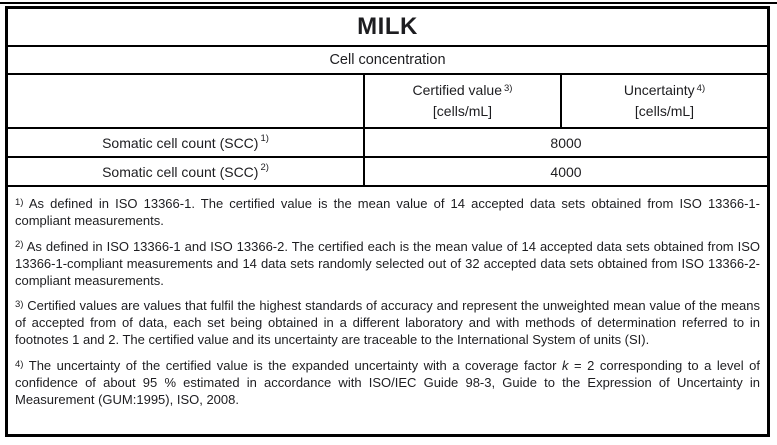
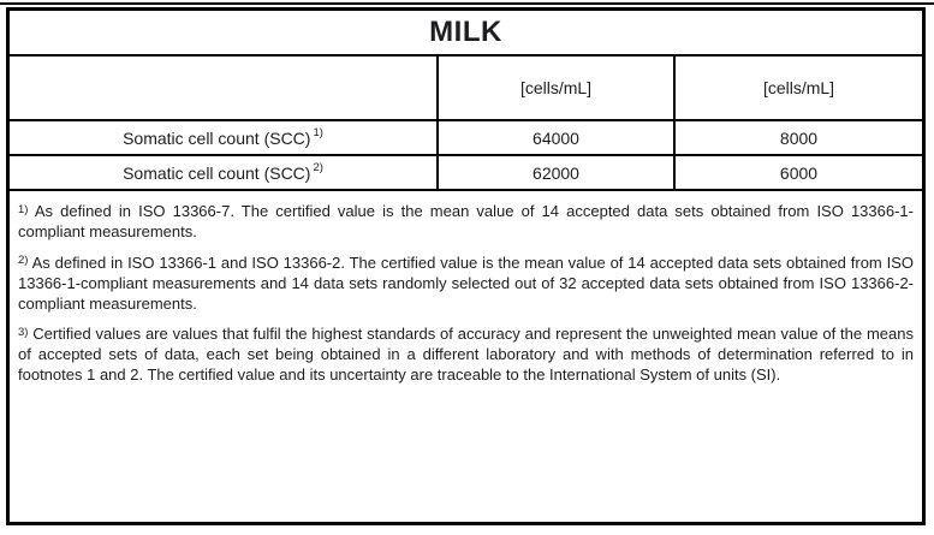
  MILK
- Cell concentration
- Certified value 3)
  [cells/mL]
- Uncertainty 4)
  [cells/mL]
  Somatic cell count (SCC)
  1)
+ 64000
  8000
  Somatic cell count (SCC)
  2)
+ 62000
- 4000
+ 6000
- 1) As defined in ISO 13366-1. The certified value is the mean value of 14 accepted data sets obtained from ISO 13366-1-compliant measurements.
+ 1) As defined in ISO 13366-7. The certified value is the mean value of 14 accepted data sets obtained from ISO 13366-1-compliant measurements.
- 2) As defined in ISO 13366-1 and ISO 13366-2. The certified each is the mean value of 14 accepted data sets obtained from ISO 13366-1-compliant measurements and 14 data sets randomly selected out of 32 accepted data sets obtained from ISO 13366-2-compliant measurements.
+ 2) As defined in ISO 13366-1 and ISO 13366-2. The certified value is the mean value of 14 accepted data sets obtained from ISO 13366-1-compliant measurements and 14 data sets randomly selected out of 32 accepted data sets obtained from ISO 13366-2-compliant measurements.
- 3) Certified values are values that fulfil the highest standards of accuracy and represent the unweighted mean value of the means of accepted from of data, each set being obtained in a different laboratory and with methods of determination referred to in footnotes 1 and 2. The certified value and its uncertainty are traceable to the International System of units (SI).
+ 3) Certified values are values that fulfil the highest standards of accuracy and represent the unweighted mean value of the means of accepted sets of data, each set being obtained in a different laboratory and with methods of determination referred to in footnotes 1 and 2. The certified value and its uncertainty are traceable to the International System of units (SI).
- 4) The uncertainty of the certified value is the expanded uncertainty with a coverage factor k = 2 corresponding to a level of confidence of about 95 % estimated in accordance with ISO/IEC Guide 98-3, Guide to the Expression of Uncertainty in Measurement (GUM:1995), ISO, 2008.
